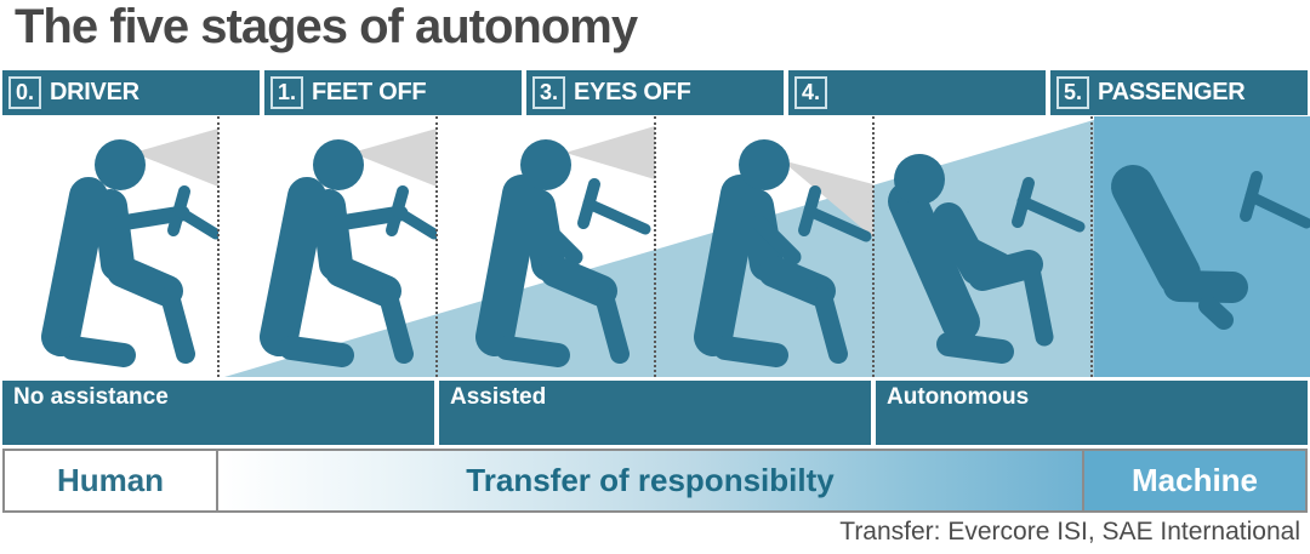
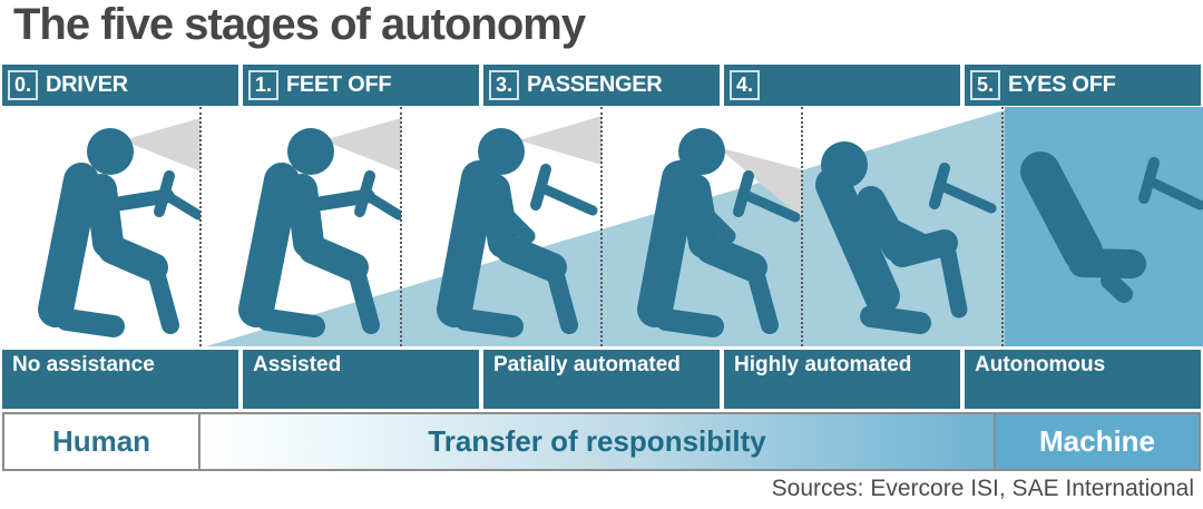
  The five stages of autonomy
  0.
  DRIVER
  1.
  FEET OFF
  3.
- EYES OFF
+ PASSENGER
  4.
  5.
- PASSENGER
+ EYES OFF
  No assistance
  Assisted
+ Patially automated
+ Highly automated
  Autonomous
  Human
  Transfer of responsibilty
  Machine
- Transfer: Evercore ISI, SAE International
+ Sources: Evercore ISI, SAE International
